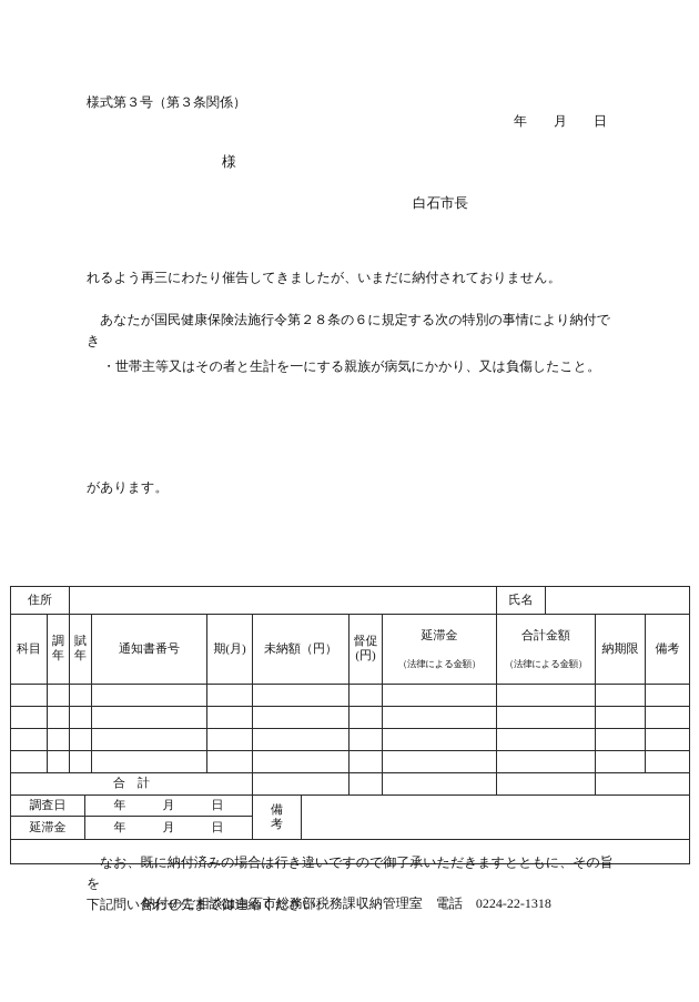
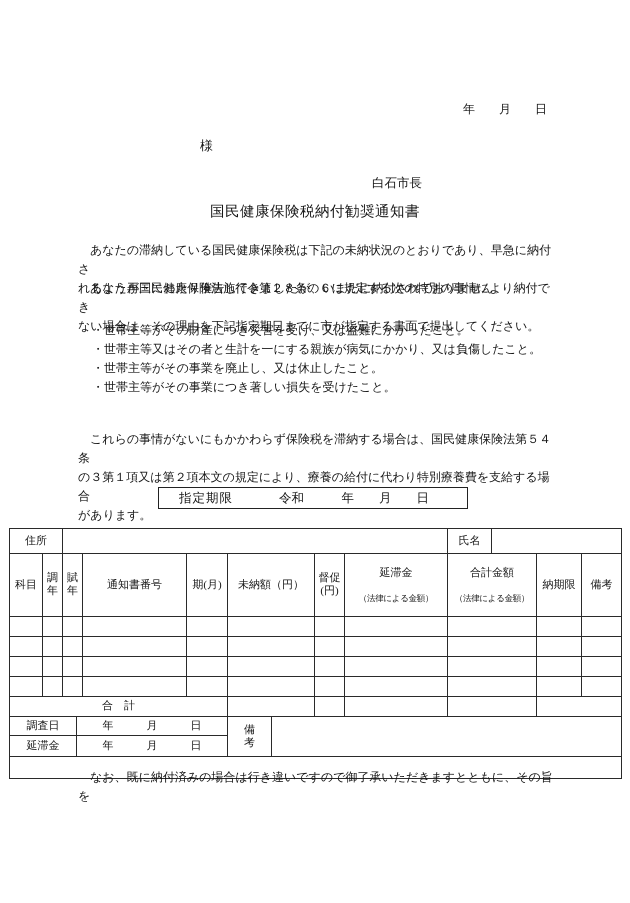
- 様式第３号（第３条関係）
  年 月 日
  様
  白石市長
+ 国民健康保険税納付勧奨通知書
+ あなたの滞納している国民健康保険税は下記の未納状況のとおりであり、早急に納付さ
  れるよう再三にわたり催告してきましたが、いまだに納付されておりません。
  あなたが国民健康保険法施行令第２８条の６に規定する次の特別の事情により納付でき
+ ない場合は、その理由を下記指定期日までに市が指定する書面で提出してください。
+ ・世帯主等がその財産につき災害を受け、又は盗難にかかったこと。
  ・世帯主等又はその者と生計を一にする親族が病気にかかり、又は負傷したこと。
+ ・世帯主等がその事業を廃止し、又は休止したこと。
+ ・世帯主等がその事業につき著しい損失を受けたこと。
+ これらの事情がないにもかかわらず保険税を滞納する場合は、国民健康保険法第５４条
+ の３第１項又は第２項本文の規定により、療養の給付に代わり特別療養費を支給する場合
  があります。
+ 指定期限
+ 令和 年 月 日
  住所		氏名
  科目	調 年	賦 年	通知書番号	期(月)	未納額（円）	督促 (円)	延滞金 （法律による金額）	合計金額 （法律による金額）	納期限	備考
  合 計
  調査日	年 月 日	備 考
  延滞金	年 月 日
  なお、既に納付済みの場合は行き違いですので御了承いただきますとともに、その旨を
- 下記問い合わせ先まで御連絡ください。
- 納付のご相談は白石市総務部税務課収納管理室 電話 0224-22-1318
